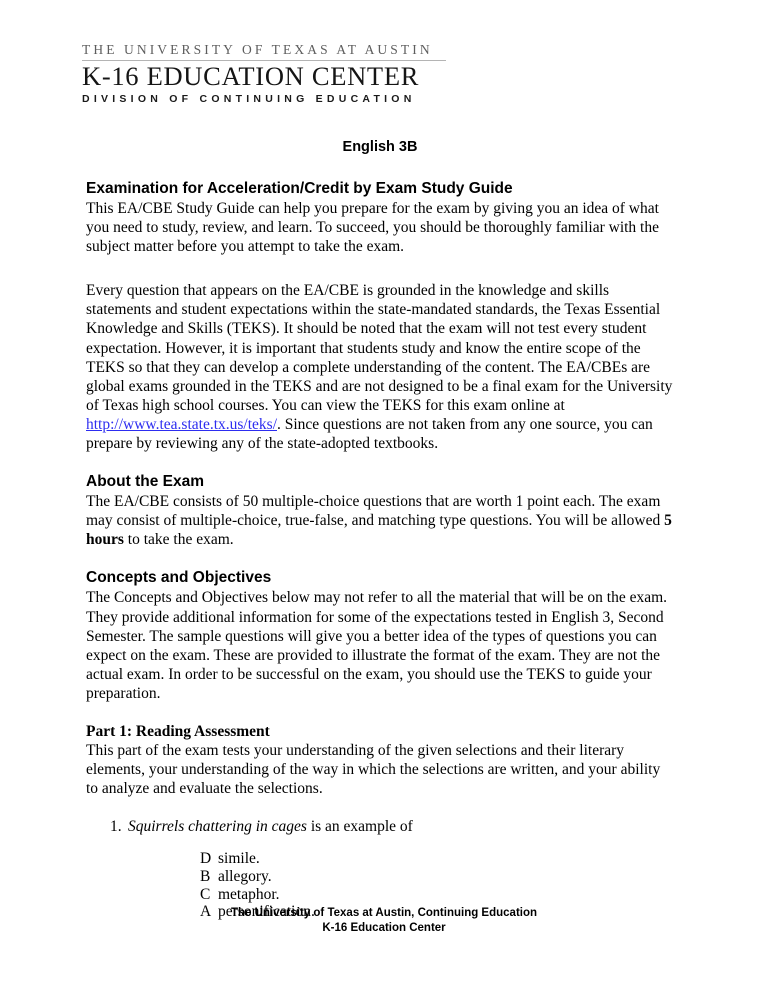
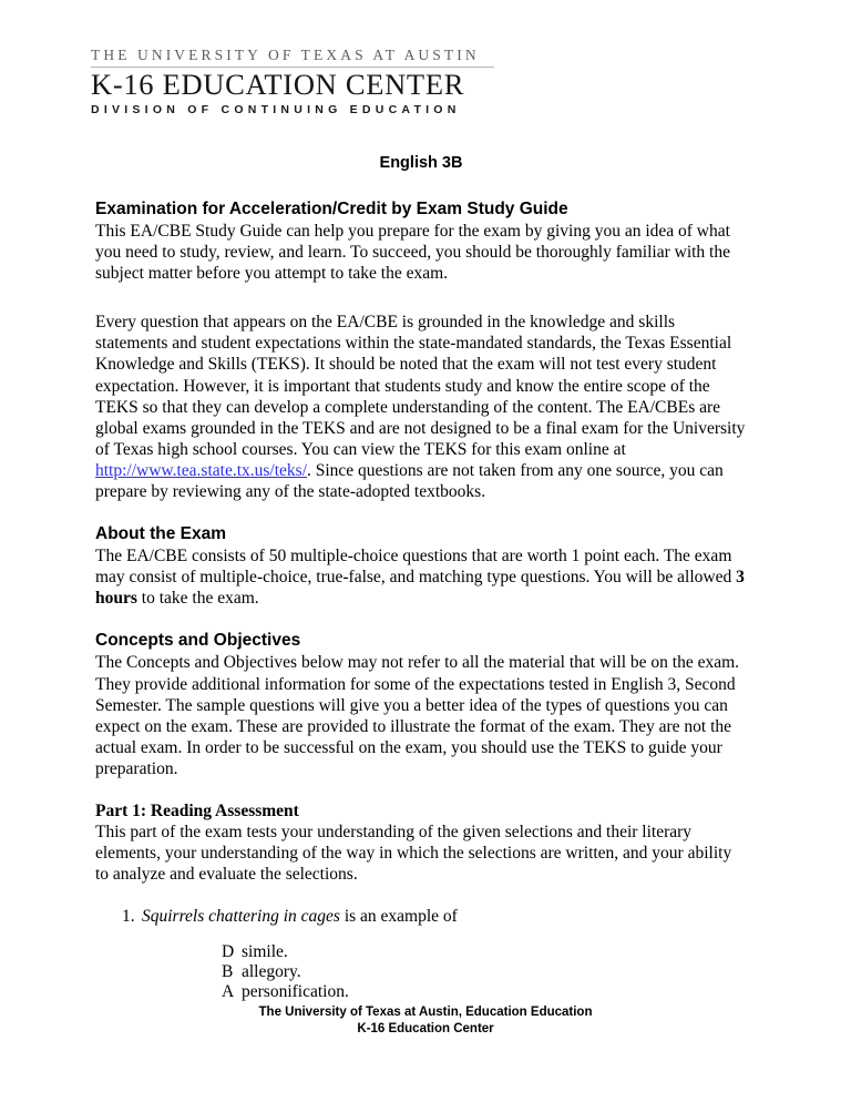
  THE UNIVERSITY OF TEXAS AT AUSTIN
  K-16 EDUCATION CENTER
  DIVISION OF CONTINUING EDUCATION
  English 3B
  Examination for Acceleration/Credit by Exam Study Guide
  This EA/CBE Study Guide can help you prepare for the exam by giving you an idea of what you need to study, review, and learn. To succeed, you should be thoroughly familiar with the subject matter before you attempt to take the exam.
  Every question that appears on the EA/CBE is grounded in the knowledge and skills statements and student expectations within the state-mandated standards, the Texas Essential Knowledge and Skills (TEKS). It should be noted that the exam will not test every student expectation. However, it is important that students study and know the entire scope of the TEKS so that they can develop a complete understanding of the content. The EA/CBEs are global exams grounded in the TEKS and are not designed to be a final exam for the University of Texas high school courses. You can view the TEKS for this exam online at http://www.tea.state.tx.us/teks/. Since questions are not taken from any one source, you can prepare by reviewing any of the state-adopted textbooks.
  About the Exam
- The EA/CBE consists of 50 multiple-choice questions that are worth 1 point each. The exam may consist of multiple-choice, true-false, and matching type questions. You will be allowed 5 hours to take the exam.
+ The EA/CBE consists of 50 multiple-choice questions that are worth 1 point each. The exam may consist of multiple-choice, true-false, and matching type questions. You will be allowed 3 hours to take the exam.
  Concepts and Objectives
  The Concepts and Objectives below may not refer to all the material that will be on the exam. They provide additional information for some of the expectations tested in English 3, Second Semester. The sample questions will give you a better idea of the types of questions you can expect on the exam. These are provided to illustrate the format of the exam. They are not the actual exam. In order to be successful on the exam, you should use the TEKS to guide your preparation.
  Part 1: Reading Assessment
  This part of the exam tests your understanding of the given selections and their literary elements, your understanding of the way in which the selections are written, and your ability to analyze and evaluate the selections.
  1.
  Squirrels chattering in cages is an example of
  D
  simile.
  B
  allegory.
- C
- metaphor.
  A
  personification.
- The University of Texas at Austin, Continuing Education
+ The University of Texas at Austin, Education Education
  K-16 Education Center
